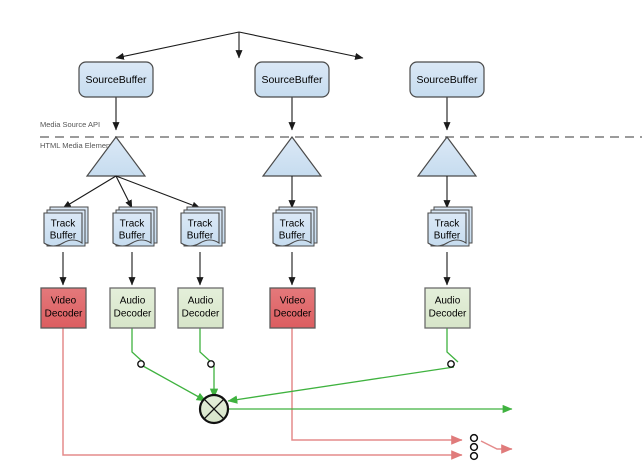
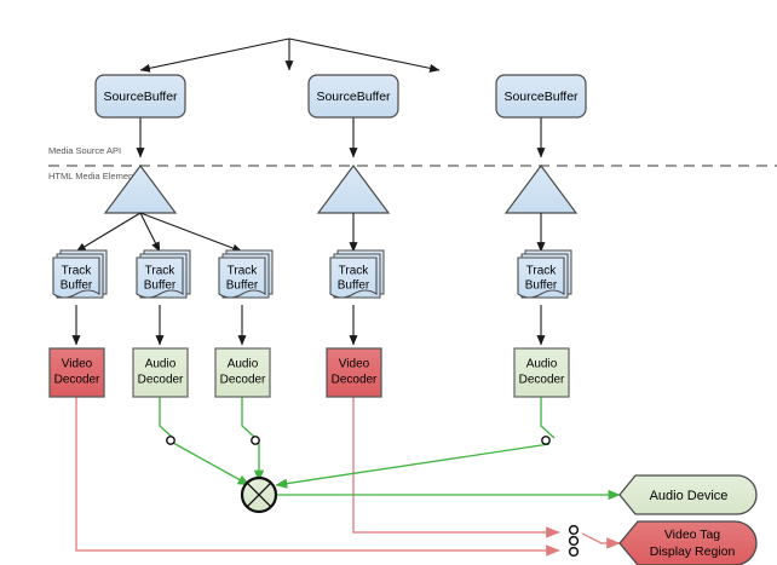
  Media Source API
  HTML Media Elemen
  SourceBuffer
  SourceBuffer
  SourceBuffer
  Track
  Buffer
  Track
  Buffer
  Track
  Buffer
  Track
  Buffer
  Track
  Buffer
  Video
  Decoder
  Audio
  Decoder
  Audio
  Decoder
  Video
  Decoder
  Audio
  Decoder
+ Audio Device
+ Video Tag
+ Display Region
